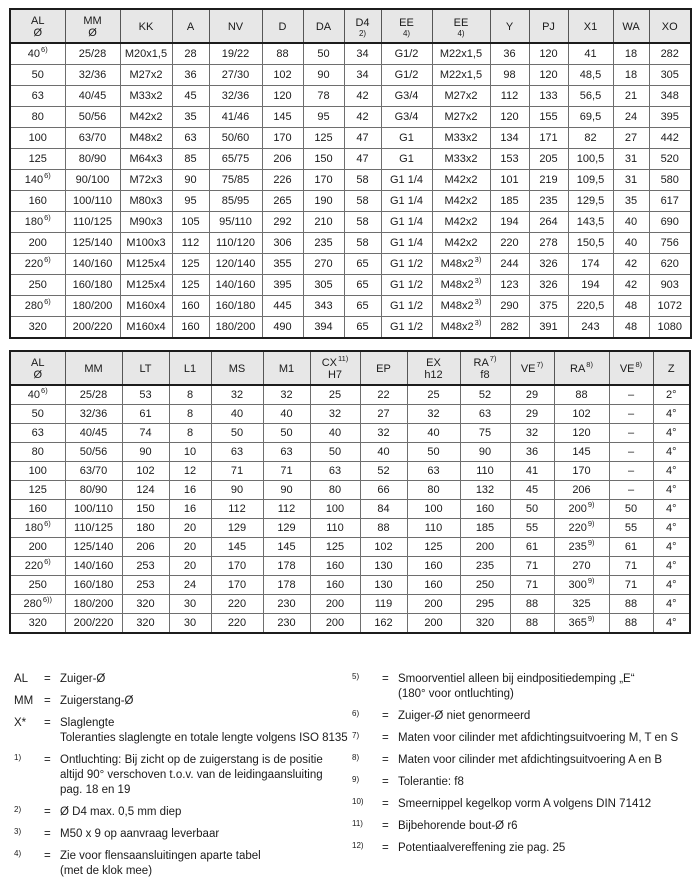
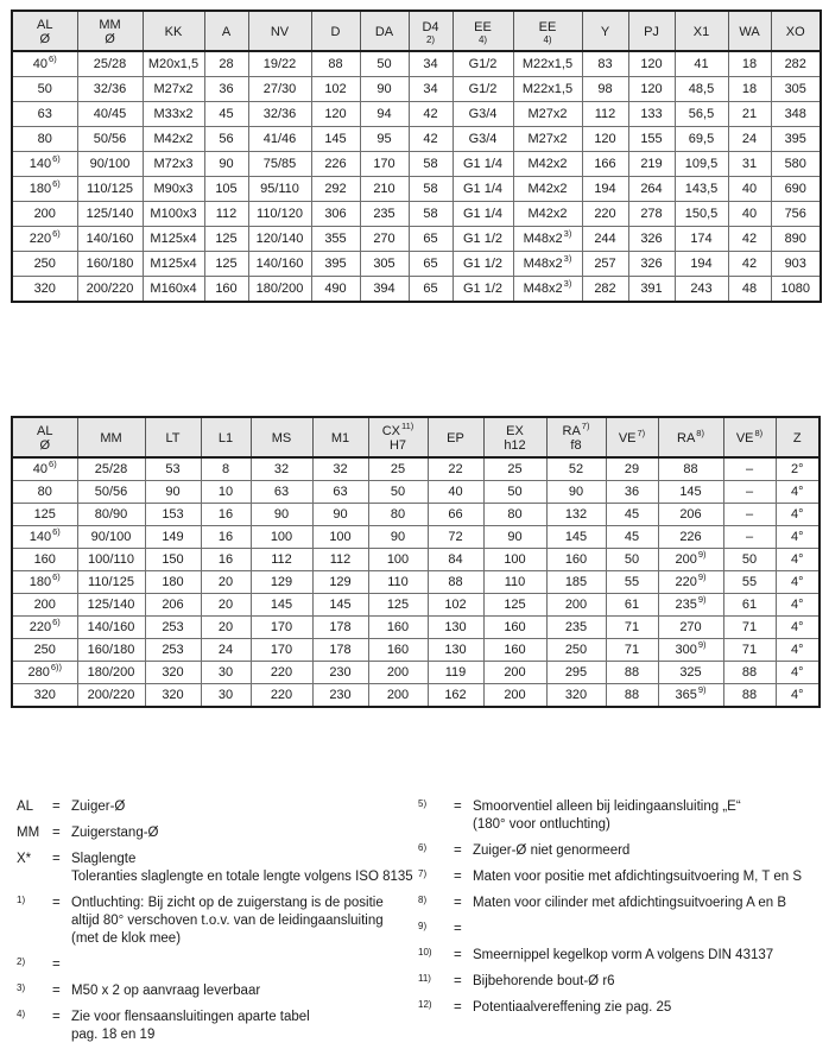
  ALØ	MMØ	KK	A	NV	D	DA	D42)	EE4)	EE4)	Y	PJ	X1	WA	XO
- 406)	25/28	M20x1,5	28	19/22	88	50	34	G1/2	M22x1,5	36	120	41	18	282
+ 406)	25/28	M20x1,5	28	19/22	88	50	34	G1/2	M22x1,5	83	120	41	18	282
  50	32/36	M27x2	36	27/30	102	90	34	G1/2	M22x1,5	98	120	48,5	18	305
- 63	40/45	M33x2	45	32/36	120	78	42	G3/4	M27x2	112	133	56,5	21	348
+ 63	40/45	M33x2	45	32/36	120	94	42	G3/4	M27x2	112	133	56,5	21	348
- 80	50/56	M42x2	35	41/46	145	95	42	G3/4	M27x2	120	155	69,5	24	395
+ 80	50/56	M42x2	56	41/46	145	95	42	G3/4	M27x2	120	155	69,5	24	395
- 100	63/70	M48x2	63	50/60	170	125	47	G1	M33x2	134	171	82	27	442
- 125	80/90	M64x3	85	65/75	206	150	47	G1	M33x2	153	205	100,5	31	520
- 1406)	90/100	M72x3	90	75/85	226	170	58	G1 1/4	M42x2	101	219	109,5	31	580
+ 1406)	90/100	M72x3	90	75/85	226	170	58	G1 1/4	M42x2	166	219	109,5	31	580
- 160	100/110	M80x3	95	85/95	265	190	58	G1 1/4	M42x2	185	235	129,5	35	617
  1806)	110/125	M90x3	105	95/110	292	210	58	G1 1/4	M42x2	194	264	143,5	40	690
  200	125/140	M100x3	112	110/120	306	235	58	G1 1/4	M42x2	220	278	150,5	40	756
- 2206)	140/160	M125x4	125	120/140	355	270	65	G1 1/2	M48x23)	244	326	174	42	620
+ 2206)	140/160	M125x4	125	120/140	355	270	65	G1 1/2	M48x23)	244	326	174	42	890
- 250	160/180	M125x4	125	140/160	395	305	65	G1 1/2	M48x23)	123	326	194	42	903
+ 250	160/180	M125x4	125	140/160	395	305	65	G1 1/2	M48x23)	257	326	194	42	903
- 2806)	180/200	M160x4	160	160/180	445	343	65	G1 1/2	M48x23)	290	375	220,5	48	1072
  320	200/220	M160x4	160	180/200	490	394	65	G1 1/2	M48x23)	282	391	243	48	1080
  ALØ	MM	LT	L1	MS	M1	CX11)H7	EP	EXh12	RA7)f8	VE7)	RA8)	VE8)	Z
  406)	25/28	53	8	32	32	25	22	25	52	29	88	–	2°
- 50	32/36	61	8	40	40	32	27	32	63	29	102	–	4°
- 63	40/45	74	8	50	50	40	32	40	75	32	120	–	4°
  80	50/56	90	10	63	63	50	40	50	90	36	145	–	4°
- 100	63/70	102	12	71	71	63	52	63	110	41	170	–	4°
- 125	80/90	124	16	90	90	80	66	80	132	45	206	–	4°
+ 125	80/90	153	16	90	90	80	66	80	132	45	206	–	4°
+ 1406)	90/100	149	16	100	100	90	72	90	145	45	226	–	4°
  160	100/110	150	16	112	112	100	84	100	160	50	2009)	50	4°
  1806)	110/125	180	20	129	129	110	88	110	185	55	2209)	55	4°
  200	125/140	206	20	145	145	125	102	125	200	61	2359)	61	4°
  2206)	140/160	253	20	170	178	160	130	160	235	71	270	71	4°
  250	160/180	253	24	170	178	160	130	160	250	71	3009)	71	4°
  2806))	180/200	320	30	220	230	200	119	200	295	88	325	88	4°
  320	200/220	320	30	220	230	200	162	200	320	88	3659)	88	4°
  AL
  =
  Zuiger-Ø
  MM
  =
  Zuigerstang-Ø
  X*
  =
  Slaglengte
  Toleranties slaglengte en totale lengte volgens ISO 8135
  1)
  =
  Ontluchting: Bij zicht op de zuigerstang is de positie
- altijd 90° verschoven t.o.v. van de leidingaansluiting
+ altijd 80° verschoven t.o.v. van de leidingaansluiting
- pag. 18 en 19
+ (met de klok mee)
  2)
  =
- Ø D4 max. 0,5 mm diep
  3)
  =
- M50 x 9 op aanvraag leverbaar
+ M50 x 2 op aanvraag leverbaar
  4)
  =
  Zie voor flensaansluitingen aparte tabel
- (met de klok mee)
+ pag. 18 en 19
  5)
  =
- Smoorventiel alleen bij eindpositiedemping „E“
+ Smoorventiel alleen bij leidingaansluiting „E“
  (180° voor ontluchting)
  6)
  =
  Zuiger-Ø niet genormeerd
  7)
  =
- Maten voor cilinder met afdichtingsuitvoering M, T en S
+ Maten voor positie met afdichtingsuitvoering M, T en S
  8)
  =
  Maten voor cilinder met afdichtingsuitvoering A en B
  9)
  =
- Tolerantie: f8
  10)
  =
- Smeernippel kegelkop vorm A volgens DIN 71412
+ Smeernippel kegelkop vorm A volgens DIN 43137
  11)
  =
  Bijbehorende bout-Ø r6
  12)
  =
  Potentiaalvereffening zie pag. 25
